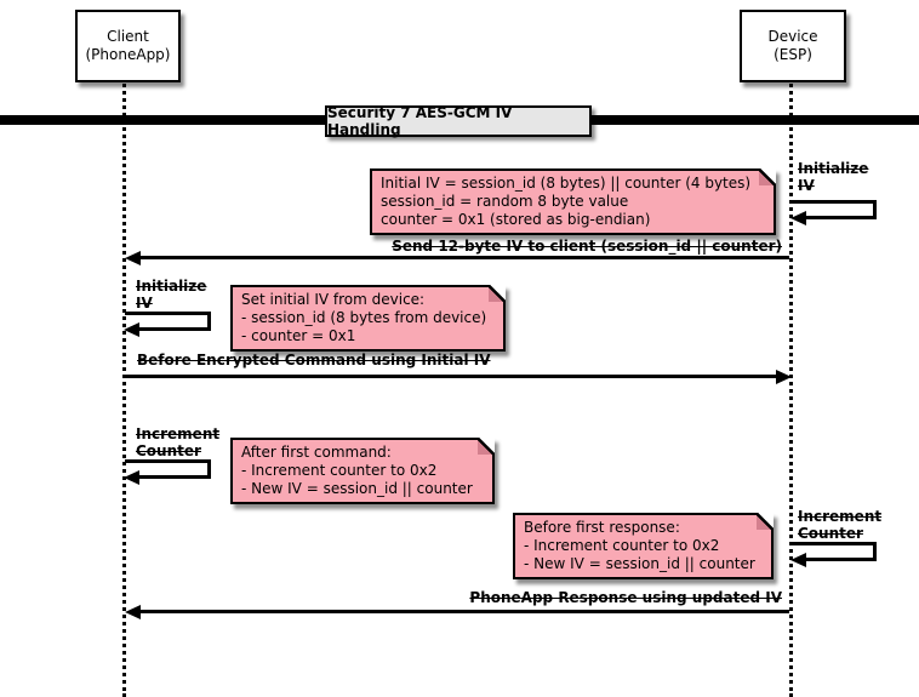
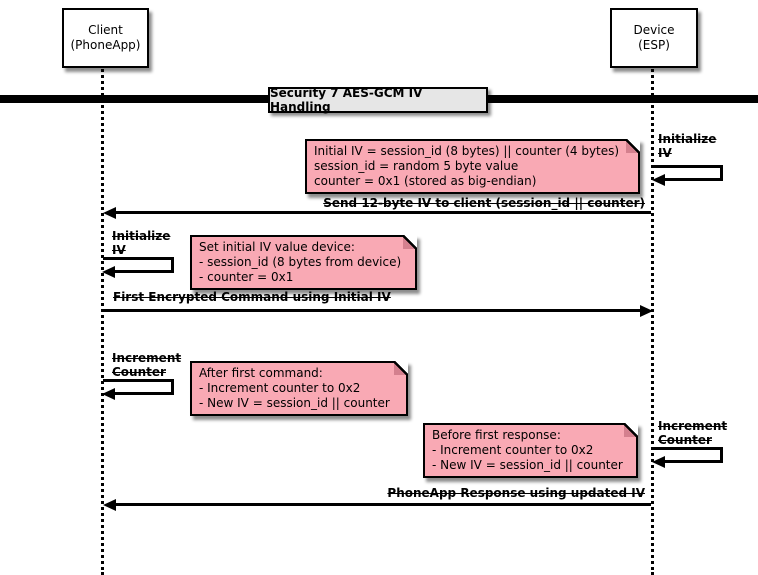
  Client
  (PhoneApp)
  Device
  (ESP)
  Security 7 AES-GCM IV Handling
  Initialize IV
  Initial IV = session_id (8 bytes) || counter (4 bytes)
- session_id = random 8 byte value
+ session_id = random 5 byte value
  counter = 0x1 (stored as big-endian)
  Send 12-byte IV to client (session_id || counter)
  Initialize IV
- Set initial IV from device:
+ Set initial IV value device:
  - session_id (8 bytes from device)
  - counter = 0x1
- Before Encrypted Command using Initial IV
+ First Encrypted Command using Initial IV
  Increment Counter
  After first command:
  - Increment counter to 0x2
  - New IV = session_id || counter
  Increment Counter
  Before first response:
  - Increment counter to 0x2
  - New IV = session_id || counter
  PhoneApp Response using updated IV
